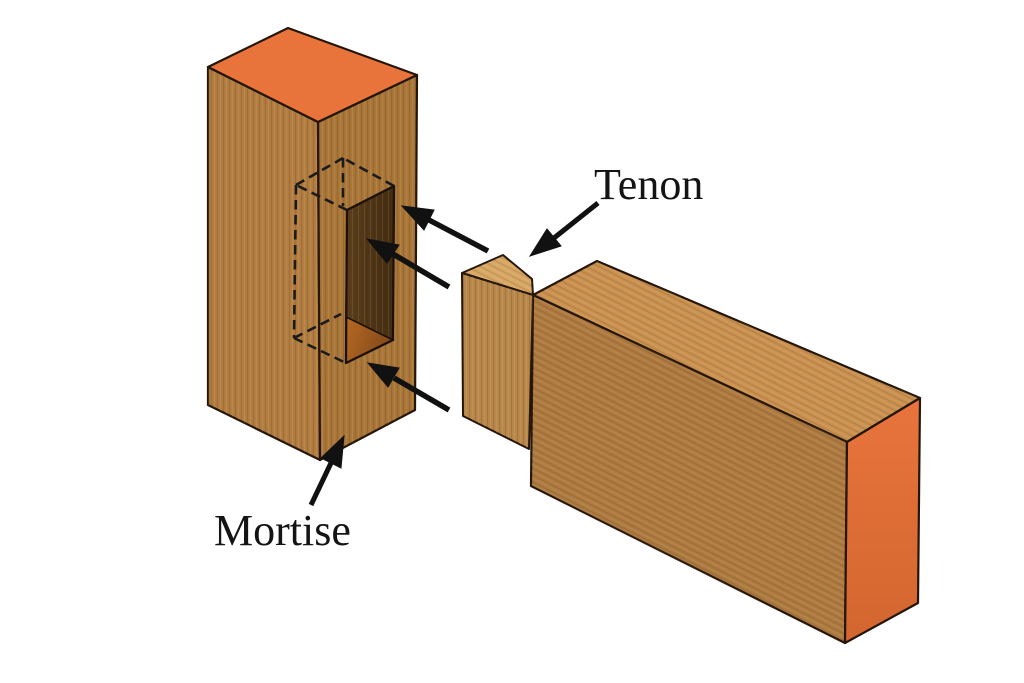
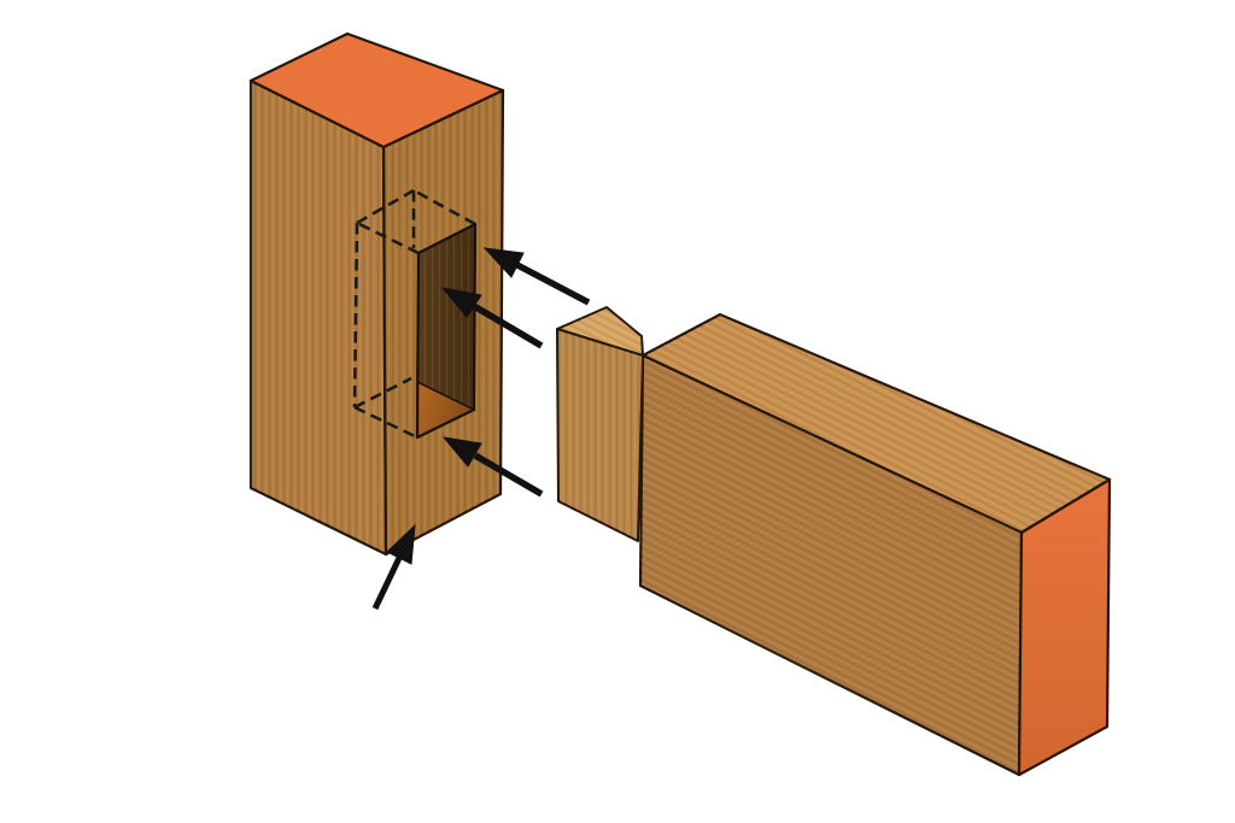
- Tenon
- Mortise
